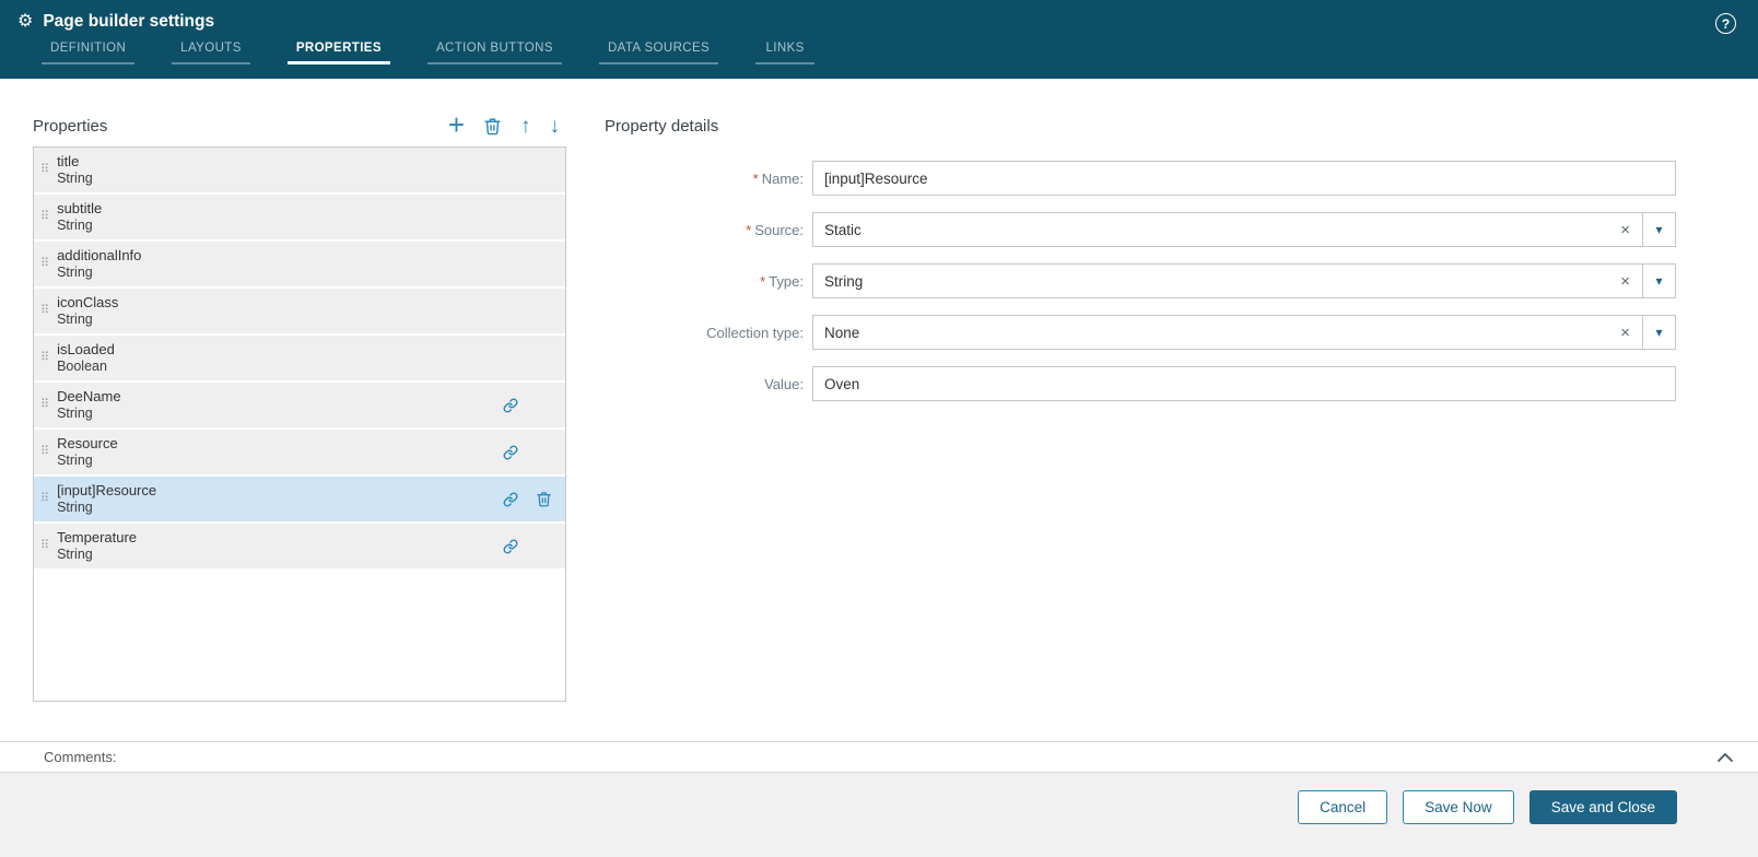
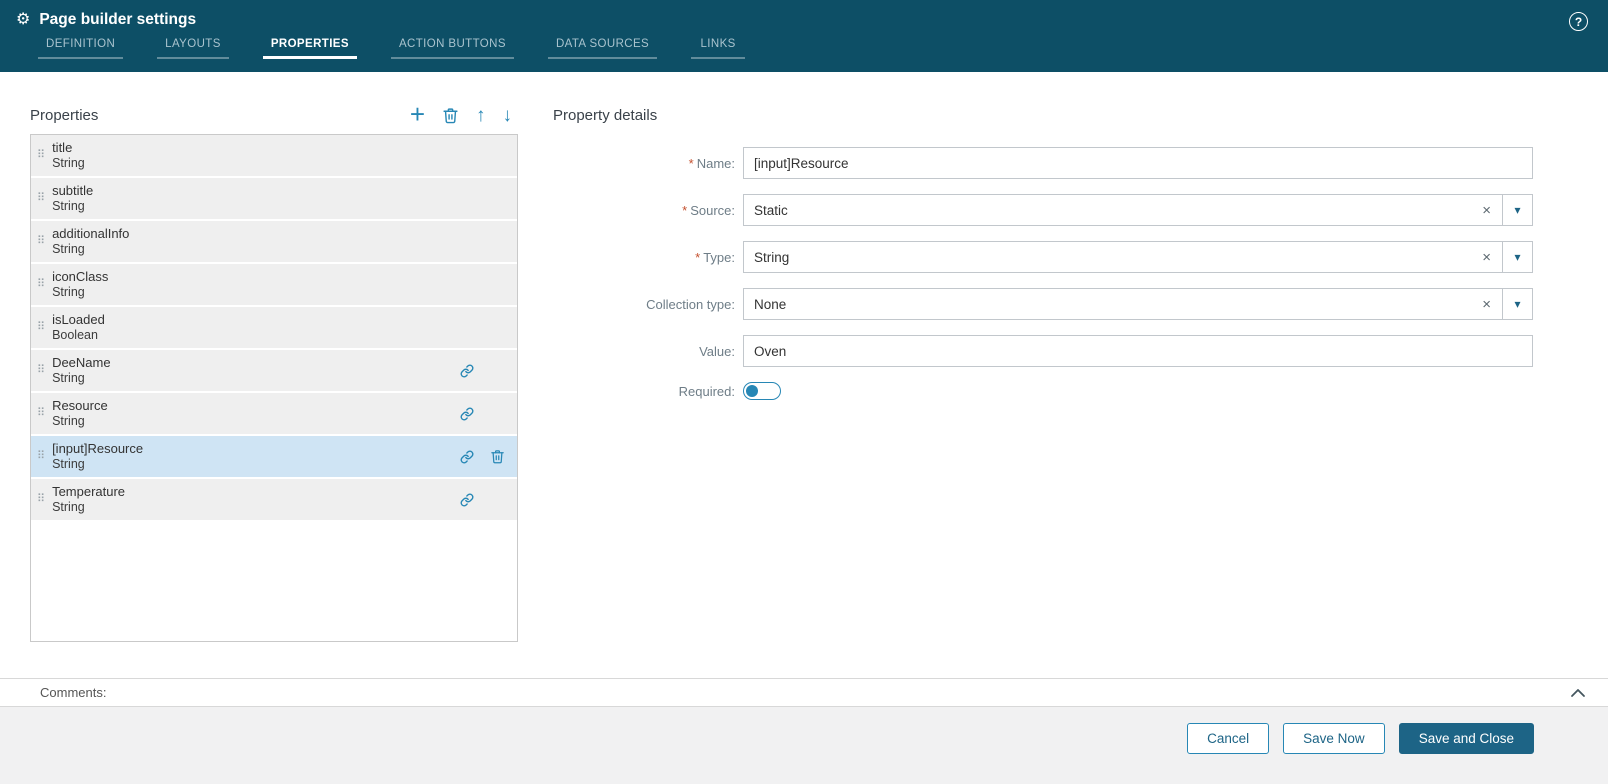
  ⚙
  Page builder settings
  ?
  DEFINITION
  LAYOUTS
  PROPERTIES
  ACTION BUTTONS
  DATA SOURCES
  LINKS
  Properties
  +
  ↑
  ↓
  ⠿
  title
  String
  ⠿
  subtitle
  String
  ⠿
  additionalInfo
  String
  ⠿
  iconClass
  String
  ⠿
  isLoaded
  Boolean
  ⠿
  DeeName
  String
  ⠿
  Resource
  String
  ⠿
  [input]Resource
  String
  ⠿
  Temperature
  String
  Property details
  * Name:
  [input]Resource
  * Source:
  Static
  ×
  ▾
  * Type:
  String
  ×
  ▾
  Collection type:
  None
  ×
  ▾
  Value:
  Oven
+ Required:
  Comments:
  Cancel
  Save Now
  Save and Close
